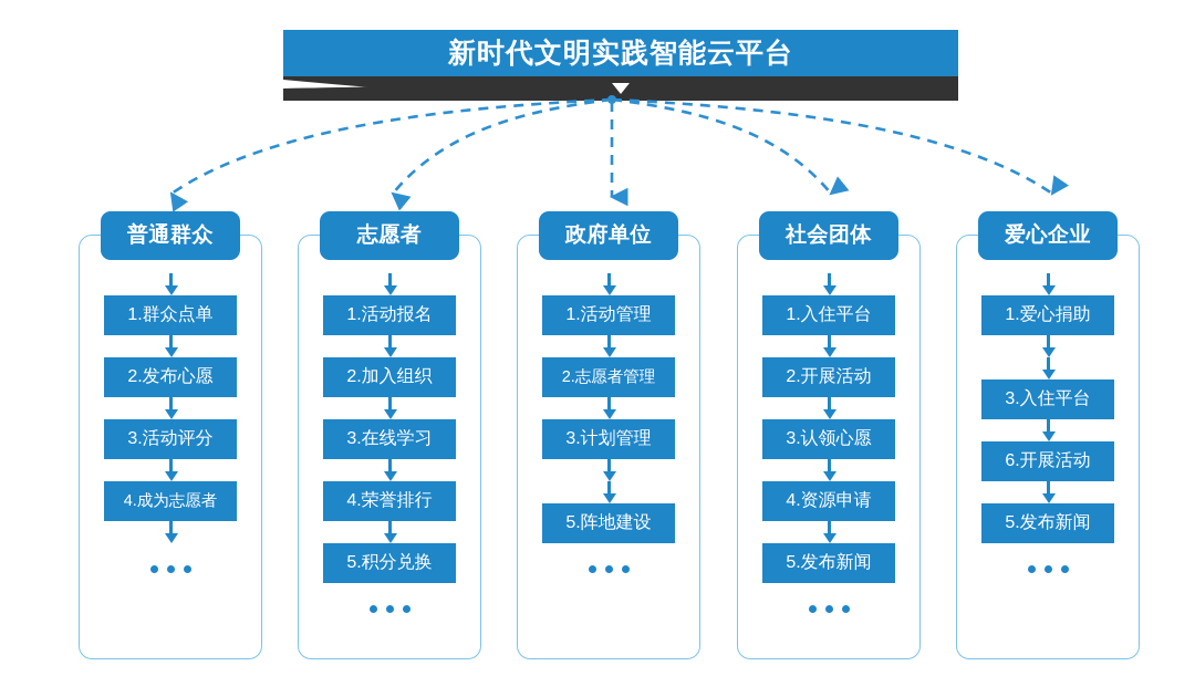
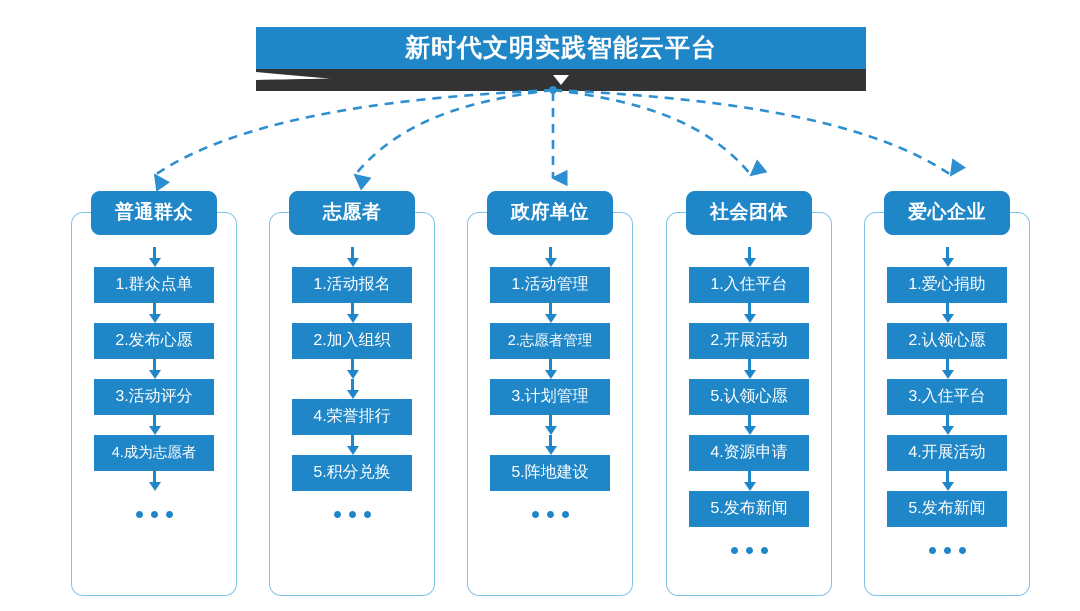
  新时代文明实践智能云平台
  普通群众
  1.群众点单
  2.发布心愿
  3.活动评分
  4.成为志愿者
  志愿者
  1.活动报名
  2.加入组织
- 3.在线学习
  4.荣誉排行
  5.积分兑换
  政府单位
  1.活动管理
  2.志愿者管理
  3.计划管理
  5.阵地建设
  社会团体
  1.入住平台
  2.开展活动
- 3.认领心愿
+ 5.认领心愿
  4.资源申请
  5.发布新闻
  爱心企业
  1.爱心捐助
+ 2.认领心愿
  3.入住平台
- 6.开展活动
+ 4.开展活动
  5.发布新闻
